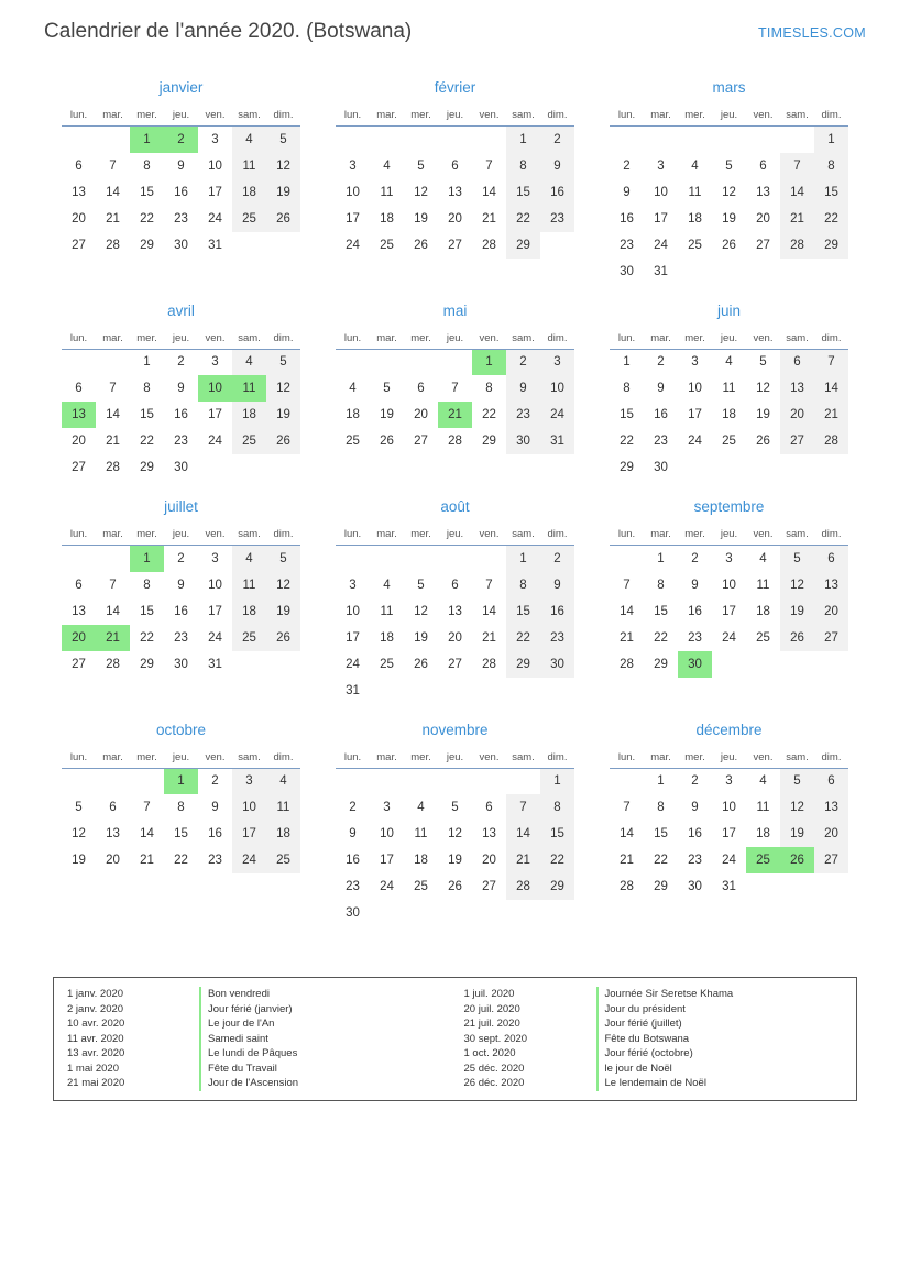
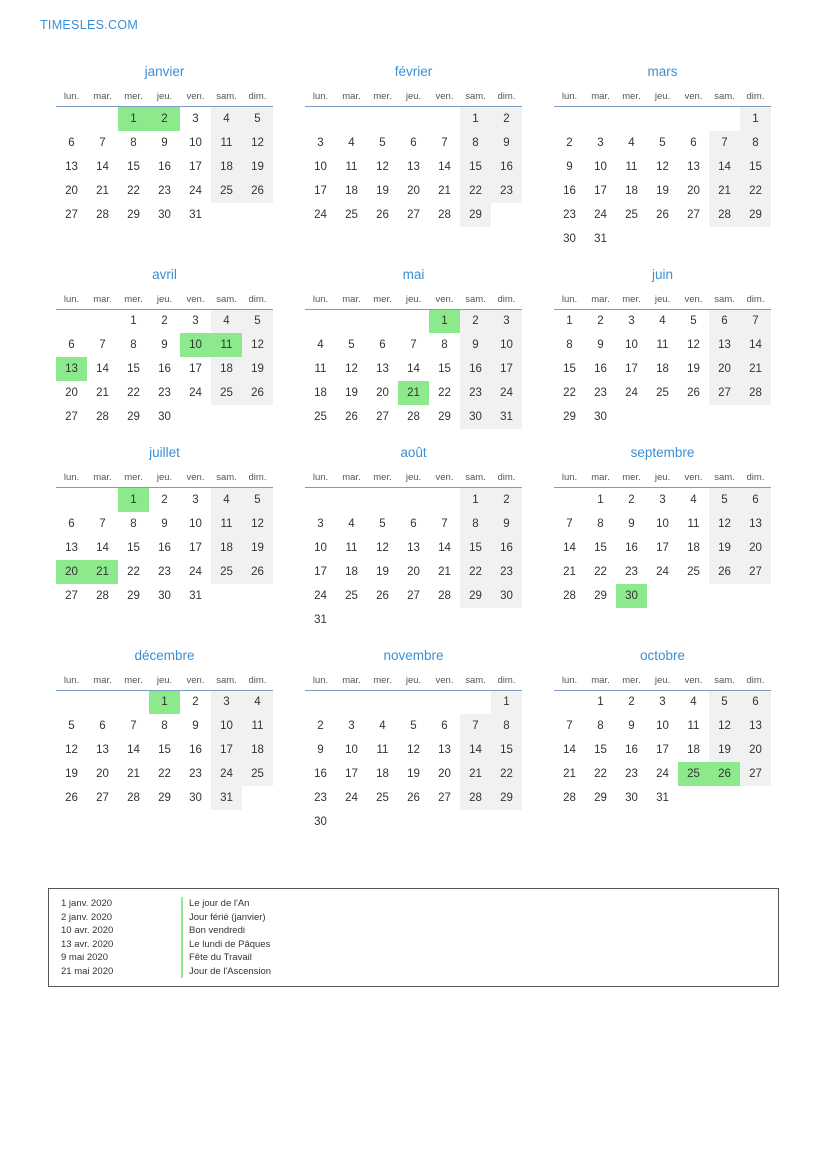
- Calendrier de l'année 2020. (Botswana)
  TIMESLES.COM
  janvier
  lun.	mar.	mer.	jeu.	ven.	sam.	dim.
  		1	2	3	4	5
  6	7	8	9	10	11	12
  13	14	15	16	17	18	19
  20	21	22	23	24	25	26
  27	28	29	30	31
  février
  lun.	mar.	mer.	jeu.	ven.	sam.	dim.
  					1	2
  3	4	5	6	7	8	9
  10	11	12	13	14	15	16
  17	18	19	20	21	22	23
  24	25	26	27	28	29
  mars
  lun.	mar.	mer.	jeu.	ven.	sam.	dim.
  						1
  2	3	4	5	6	7	8
  9	10	11	12	13	14	15
  16	17	18	19	20	21	22
  23	24	25	26	27	28	29
  30	31
  avril
  lun.	mar.	mer.	jeu.	ven.	sam.	dim.
  		1	2	3	4	5
  6	7	8	9	10	11	12
  13	14	15	16	17	18	19
  20	21	22	23	24	25	26
  27	28	29	30
  mai
  lun.	mar.	mer.	jeu.	ven.	sam.	dim.
  				1	2	3
  4	5	6	7	8	9	10
+ 11	12	13	14	15	16	17
  18	19	20	21	22	23	24
  25	26	27	28	29	30	31
  juin
  lun.	mar.	mer.	jeu.	ven.	sam.	dim.
  1	2	3	4	5	6	7
  8	9	10	11	12	13	14
  15	16	17	18	19	20	21
  22	23	24	25	26	27	28
  29	30
  juillet
  lun.	mar.	mer.	jeu.	ven.	sam.	dim.
  		1	2	3	4	5
  6	7	8	9	10	11	12
  13	14	15	16	17	18	19
  20	21	22	23	24	25	26
  27	28	29	30	31
  août
  lun.	mar.	mer.	jeu.	ven.	sam.	dim.
  					1	2
  3	4	5	6	7	8	9
  10	11	12	13	14	15	16
  17	18	19	20	21	22	23
  24	25	26	27	28	29	30
  31
  septembre
  lun.	mar.	mer.	jeu.	ven.	sam.	dim.
  	1	2	3	4	5	6
  7	8	9	10	11	12	13
  14	15	16	17	18	19	20
  21	22	23	24	25	26	27
  28	29	30
- octobre
+ décembre
  lun.	mar.	mer.	jeu.	ven.	sam.	dim.
  			1	2	3	4
  5	6	7	8	9	10	11
  12	13	14	15	16	17	18
  19	20	21	22	23	24	25
+ 26	27	28	29	30	31
  novembre
  lun.	mar.	mer.	jeu.	ven.	sam.	dim.
  						1
  2	3	4	5	6	7	8
  9	10	11	12	13	14	15
  16	17	18	19	20	21	22
  23	24	25	26	27	28	29
  30
- décembre
+ octobre
  lun.	mar.	mer.	jeu.	ven.	sam.	dim.
  	1	2	3	4	5	6
  7	8	9	10	11	12	13
  14	15	16	17	18	19	20
  21	22	23	24	25	26	27
  28	29	30	31
  1 janv. 2020
- Bon vendredi
+ Le jour de l'An
  2 janv. 2020
  Jour férié (janvier)
  10 avr. 2020
- Le jour de l'An
+ Bon vendredi
- 11 avr. 2020
- Samedi saint
  13 avr. 2020
  Le lundi de Pâques
- 1 mai 2020
+ 9 mai 2020
  Fête du Travail
  21 mai 2020
  Jour de l'Ascension
- 1 juil. 2020
- Journée Sir Seretse Khama
- 20 juil. 2020
- Jour du président
- 21 juil. 2020
- Jour férié (juillet)
- 30 sept. 2020
- Fête du Botswana
- 1 oct. 2020
- Jour férié (octobre)
- 25 déc. 2020
- le jour de Noël
- 26 déc. 2020
- Le lendemain de Noël
